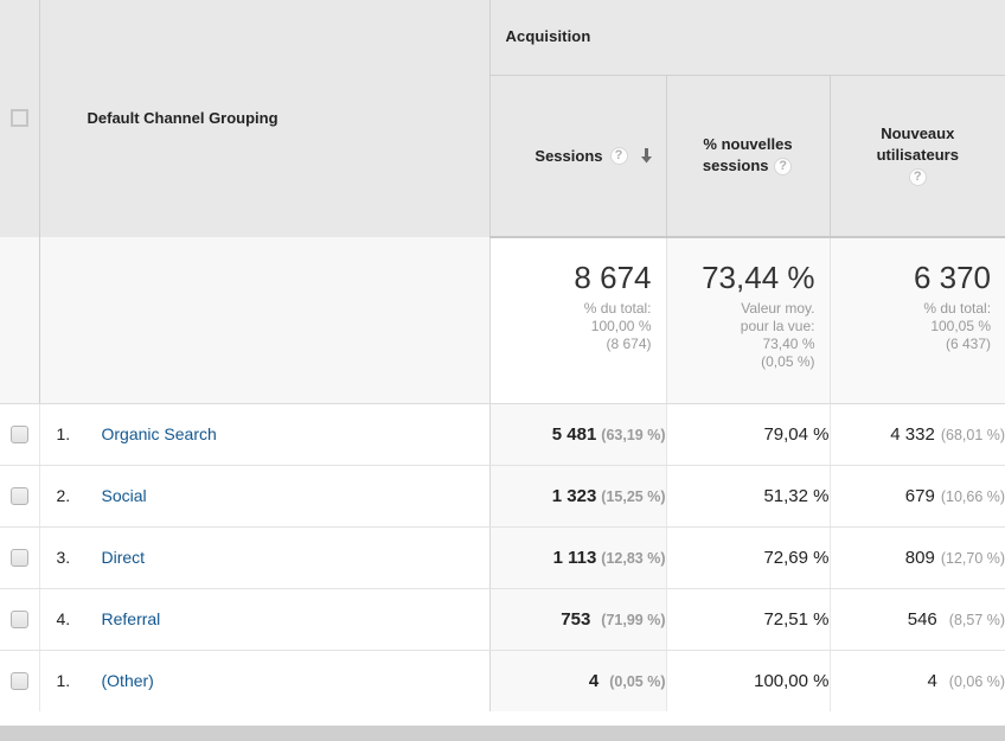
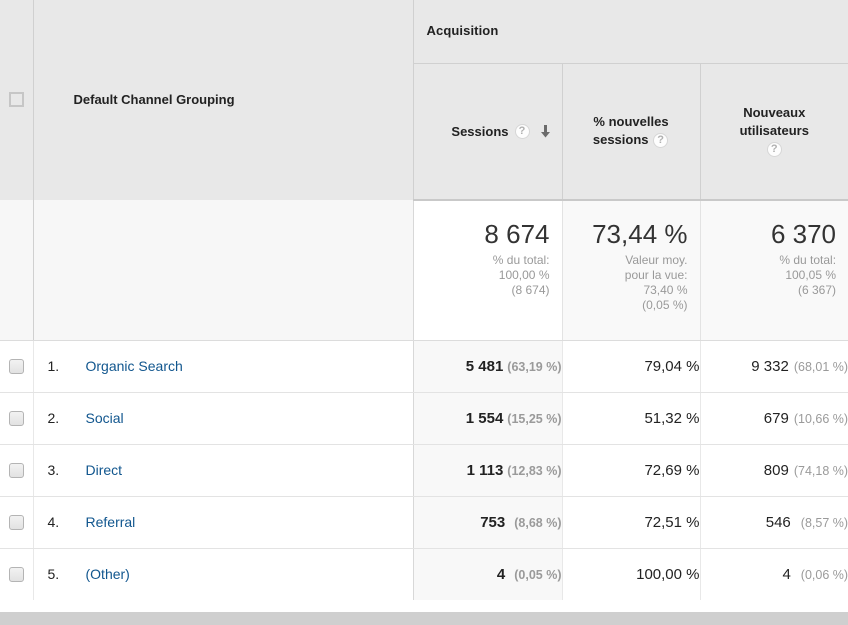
  	Default Channel Grouping	Acquisition
  Sessions ?	% nouvelles sessions ?	Nouveaux utilisateurs ?
- 		8 674 % du total: 100,00 % (8 674)	73,44 % Valeur moy. pour la vue: 73,40 % (0,05 %)	6 370 % du total: 100,05 % (6 437)
+ 		8 674 % du total: 100,00 % (8 674)	73,44 % Valeur moy. pour la vue: 73,40 % (0,05 %)	6 370 % du total: 100,05 % (6 367)
- 	1. Organic Search	5 481 (63,19 %)	79,04 %	4 332 (68,01 %)
+ 	1. Organic Search	5 481 (63,19 %)	79,04 %	9 332 (68,01 %)
- 	2. Social	1 323 (15,25 %)	51,32 %	679 (10,66 %)
+ 	2. Social	1 554 (15,25 %)	51,32 %	679 (10,66 %)
- 	3. Direct	1 113 (12,83 %)	72,69 %	809 (12,70 %)
+ 	3. Direct	1 113 (12,83 %)	72,69 %	809 (74,18 %)
- 	4. Referral	753 (71,99 %)	72,51 %	546 (8,57 %)
+ 	4. Referral	753 (8,68 %)	72,51 %	546 (8,57 %)
- 	1. (Other)	4 (0,05 %)	100,00 %	4 (0,06 %)
+ 	5. (Other)	4 (0,05 %)	100,00 %	4 (0,06 %)
